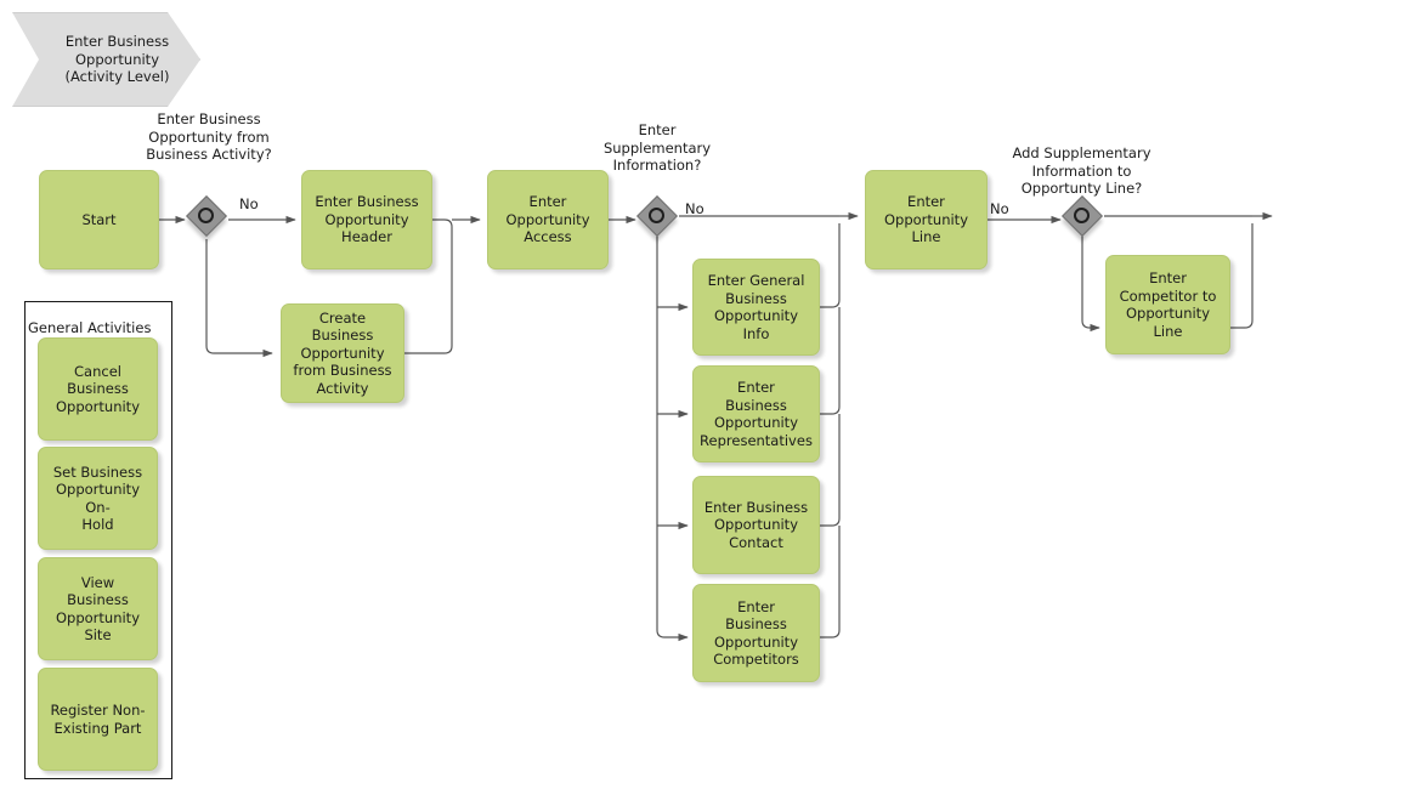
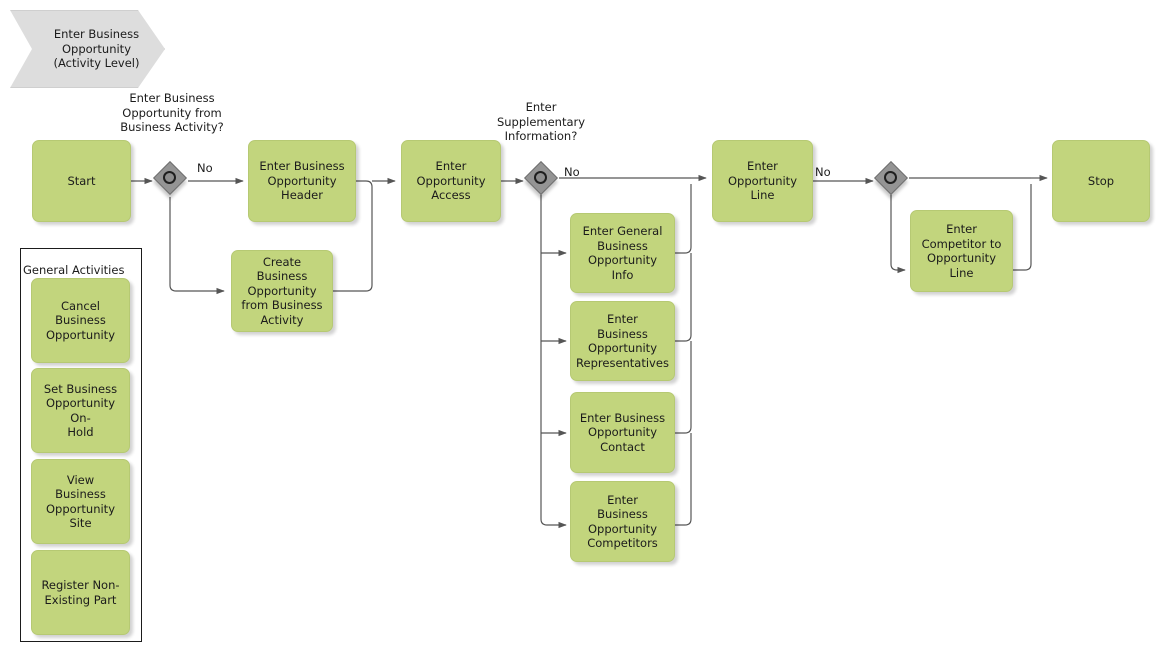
  Enter Business
  Opportunity
  (Activity Level)
  Enter Business
  Opportunity from
  Business Activity?
  Enter
  Supplementary
  Information?
- Add Supplementary
- Information to
- Opportunty Line?
  No
  No
  No
  Start
  Enter Business
  Opportunity
  Header
  Create Business
  Opportunity
  from Business
  Activity
  Enter
  Opportunity
  Access
  Enter General
  Business
  Opportunity
  Info
  Enter
  Business
  Opportunity
  Representatives
  Enter Business
  Opportunity
  Contact
  Enter
  Business
  Opportunity
  Competitors
  Enter
  Opportunity
  Line
  Enter
  Competitor to
  Opportunity Line
+ Stop
  General Activities
  Cancel
  Business
  Opportunity
  Set Business
  Opportunity On-
  Hold
  View
  Business
  Opportunity
  Site
  Register Non-
  Existing Part
